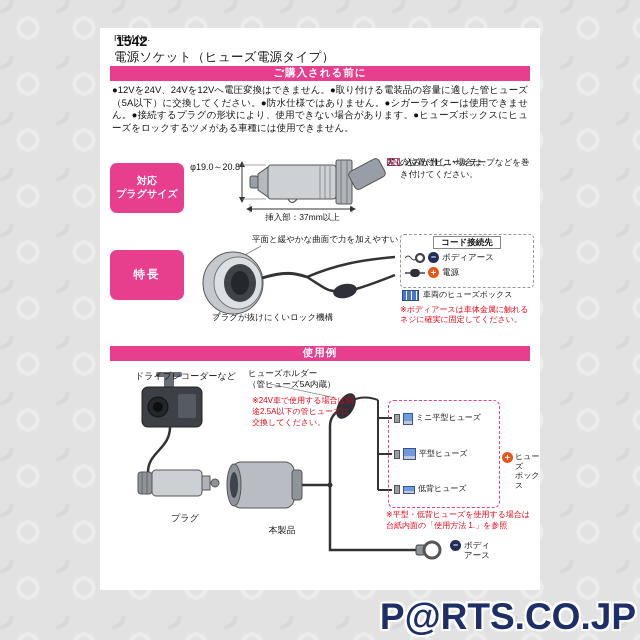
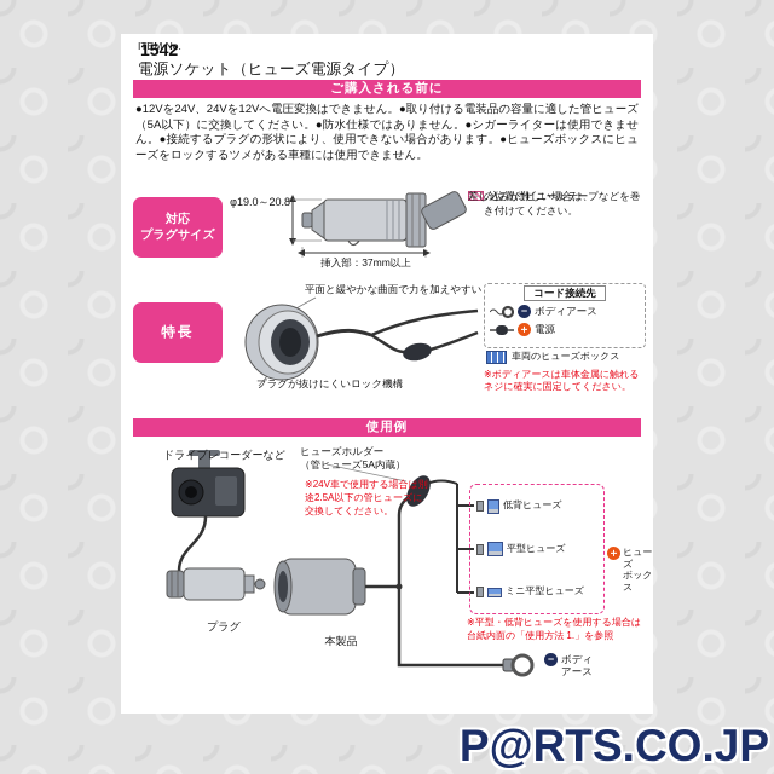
  ITEM No.
  1542
  電源ソケット（ヒューズ電源タイプ）
  ご購入される前に
  ●12Vを24V、24Vを12Vへ電圧変換はできません。●取り付ける電装品の容量に適した管ヒューズ（5A以下）に交換してください。●防水仕様ではありません。●シガーライターは使用できません。●接続するプラグの形状により、使用できない場合があります。●ヒューズボックスにヒューズをロックするツメがある車種には使用できません。
  対応
  プラグサイズ
  φ19.0～20.8
  挿入部：37mm以上
  差し込みが難しい場合は、
  の位置にビニールテープなどを巻き付けてください。
  特長
  平面と緩やかな曲面で力を加えやすい
  プラグが抜けにくいロック機構
  コード接続先
  −
  ボディアース
  ＋
  電源
  車両のヒューズボックス
  ※ボディアースは車体金属に触れるネジに確実に固定してください。
  使用例
  ドライブレコーダーなど
  ヒューズホルダー
  （管ヒューズ5A内蔵）
  ※24V車で使用する場合は別途2.5A以下の管ヒューズに交換してください。
  プラグ
  本製品
- ミニ平型ヒューズ
+ 低背ヒューズ
  平型ヒューズ
- 低背ヒューズ
+ ミニ平型ヒューズ
  ＋
  ヒューズ
  ボックス
  ※平型・低背ヒューズを使用する場合は台紙内面の「使用方法 1.」を参照
  −
  ボディ
  アース
  P@RTS.CO.JP
